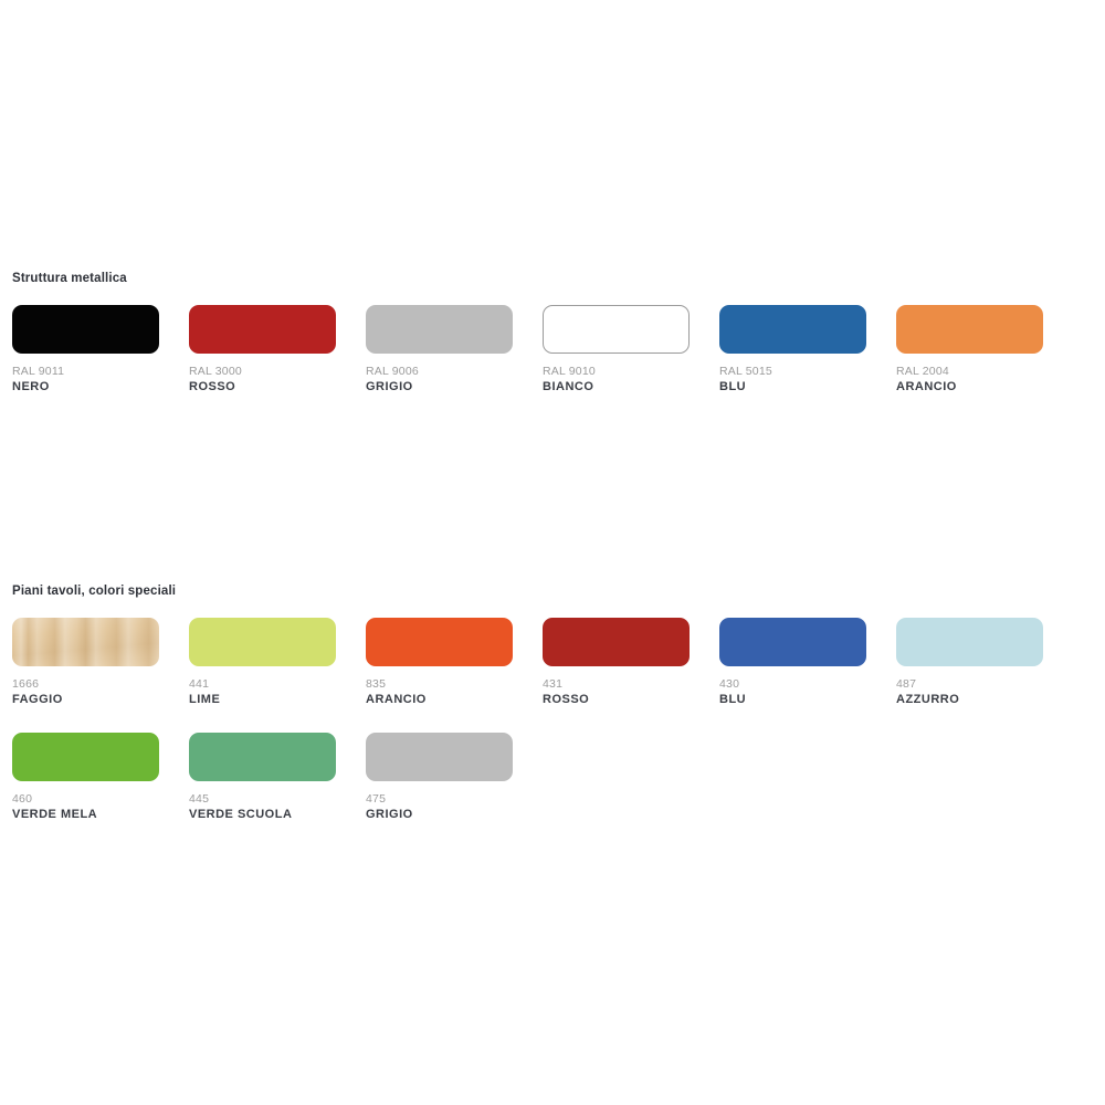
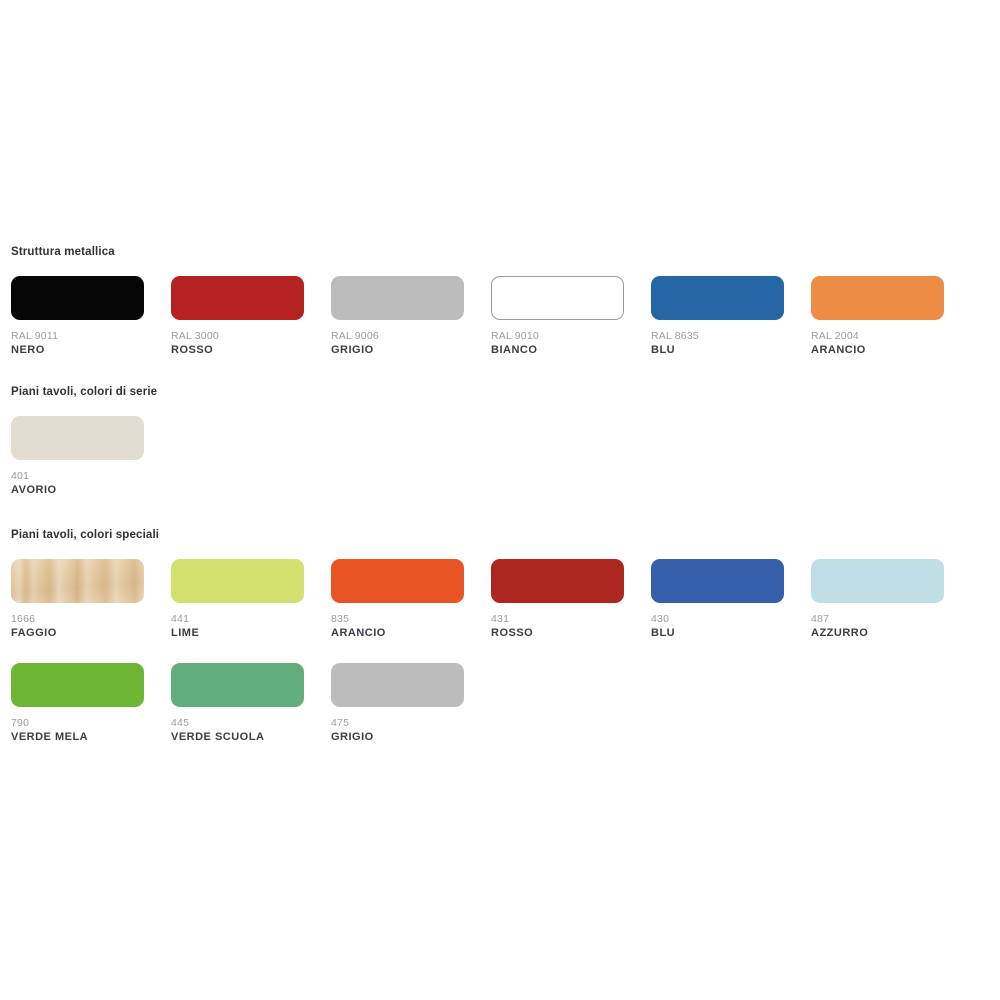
  Struttura metallica
  RAL 9011
  NERO
  RAL 3000
  ROSSO
  RAL 9006
  GRIGIO
  RAL 9010
  BIANCO
- RAL 5015
+ RAL 8635
  BLU
  RAL 2004
  ARANCIO
+ Piani tavoli, colori di serie
+ 401
+ AVORIO
  Piani tavoli, colori speciali
  1666
  FAGGIO
  441
  LIME
  835
  ARANCIO
  431
  ROSSO
  430
  BLU
  487
  AZZURRO
- 460
+ 790
  VERDE MELA
  445
  VERDE SCUOLA
  475
  GRIGIO
